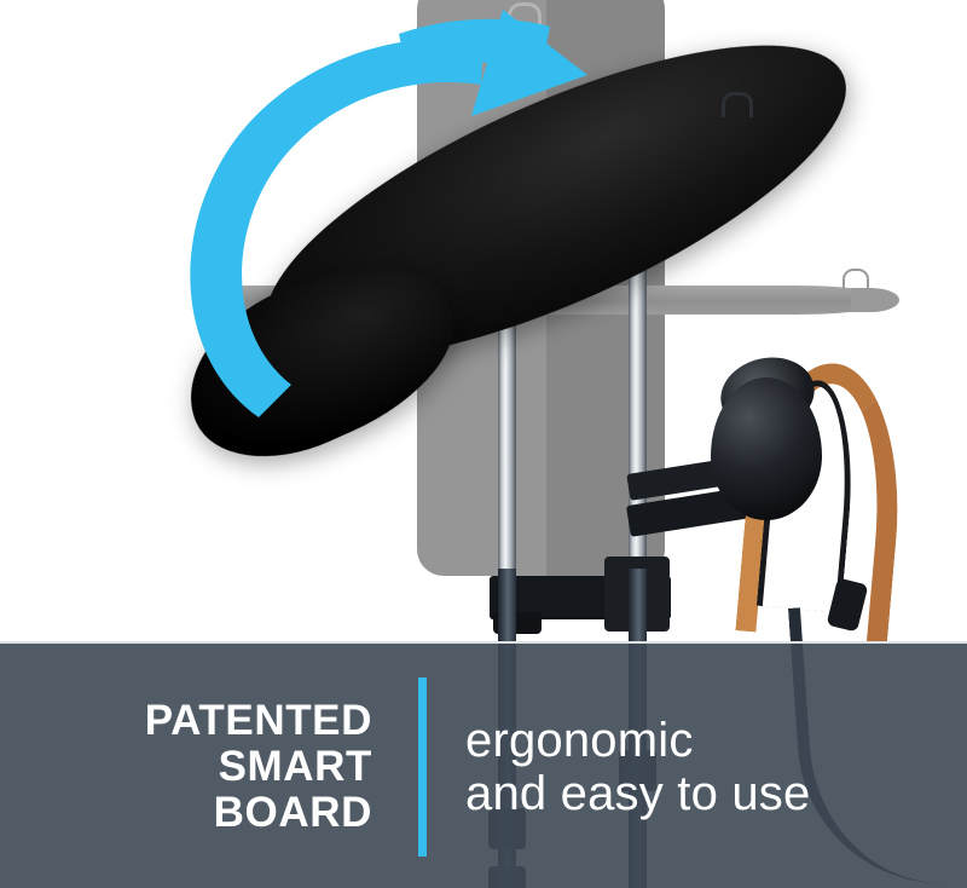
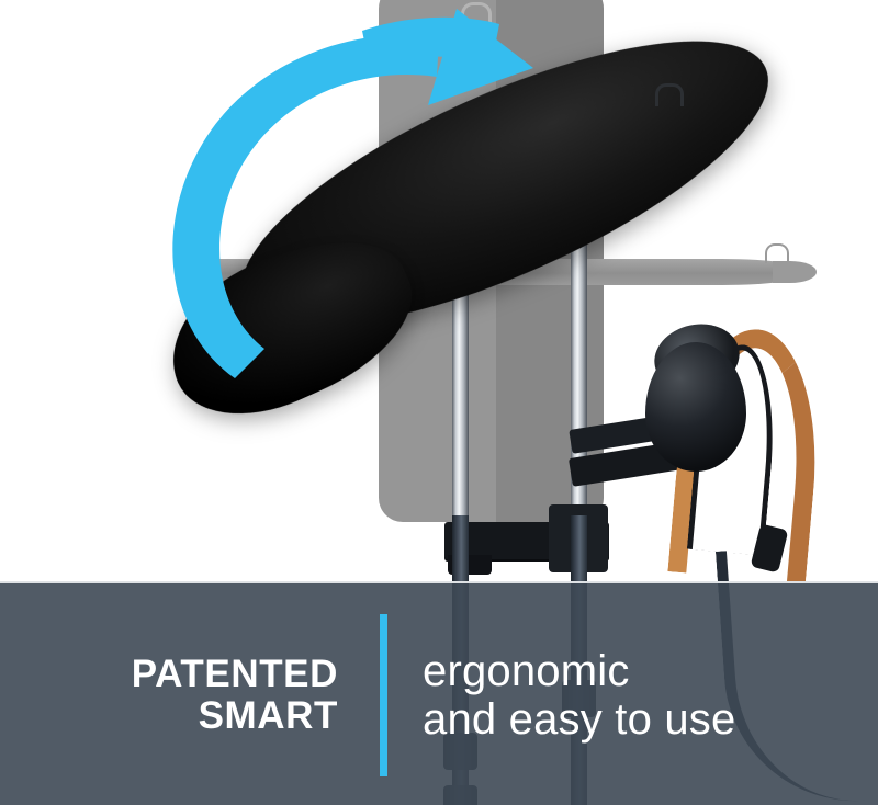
  PATENTED
  SMART
- BOARD
  ergonomic
  and easy to use
